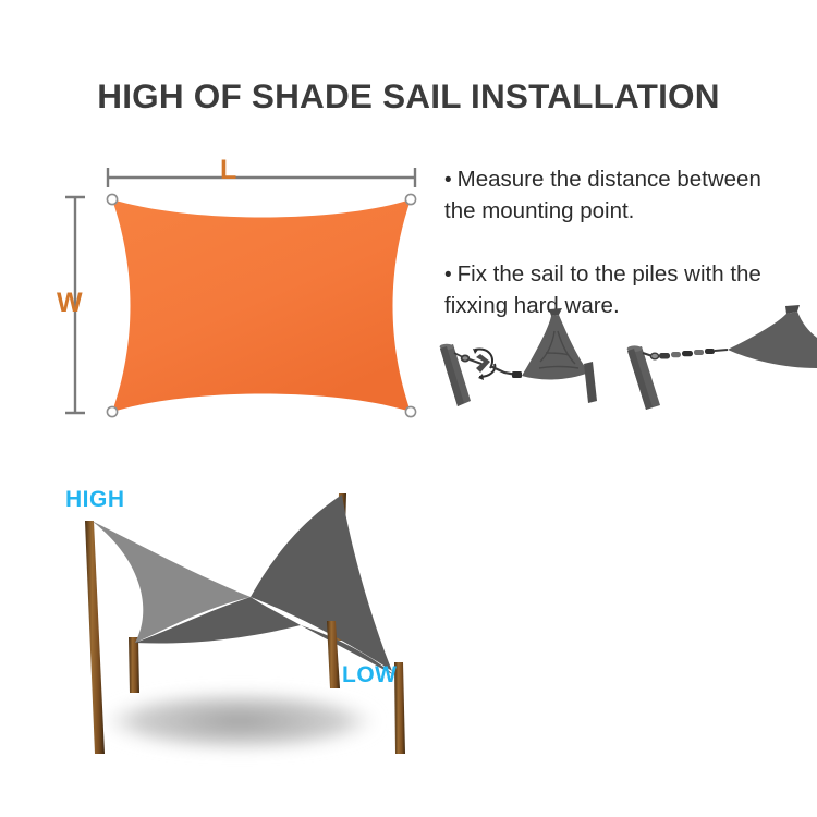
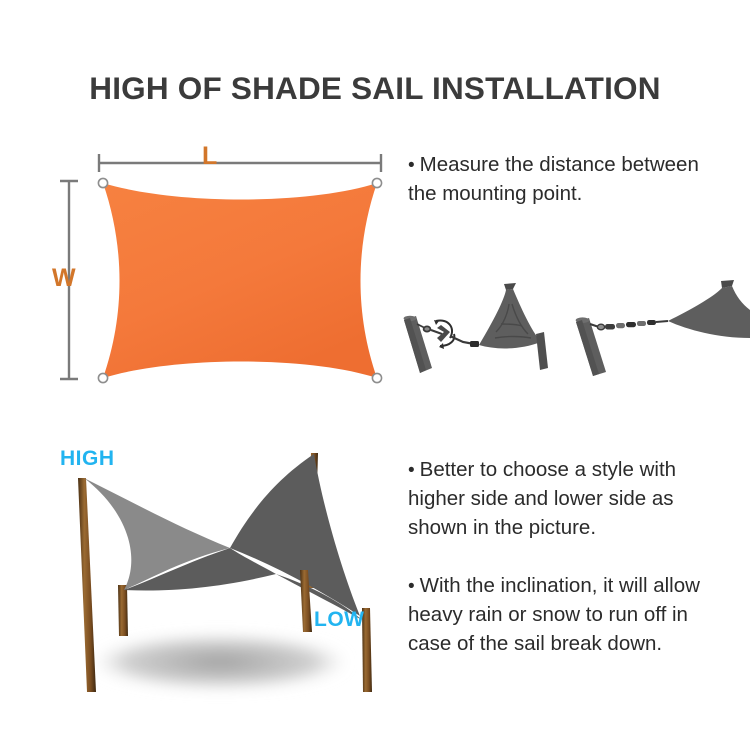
  HIGH OF SHADE SAIL INSTALLATION
  L
  W
  • Measure the distance between
  the mounting point.
- • Fix the sail to the piles with the
- fixxing hard ware.
  HIGH
  LOW
+ • Better to choose a style with
+ higher side and lower side as
+ shown in the picture.
+ • With the inclination, it will allow
+ heavy rain or snow to run off in
+ case of the sail break down.
